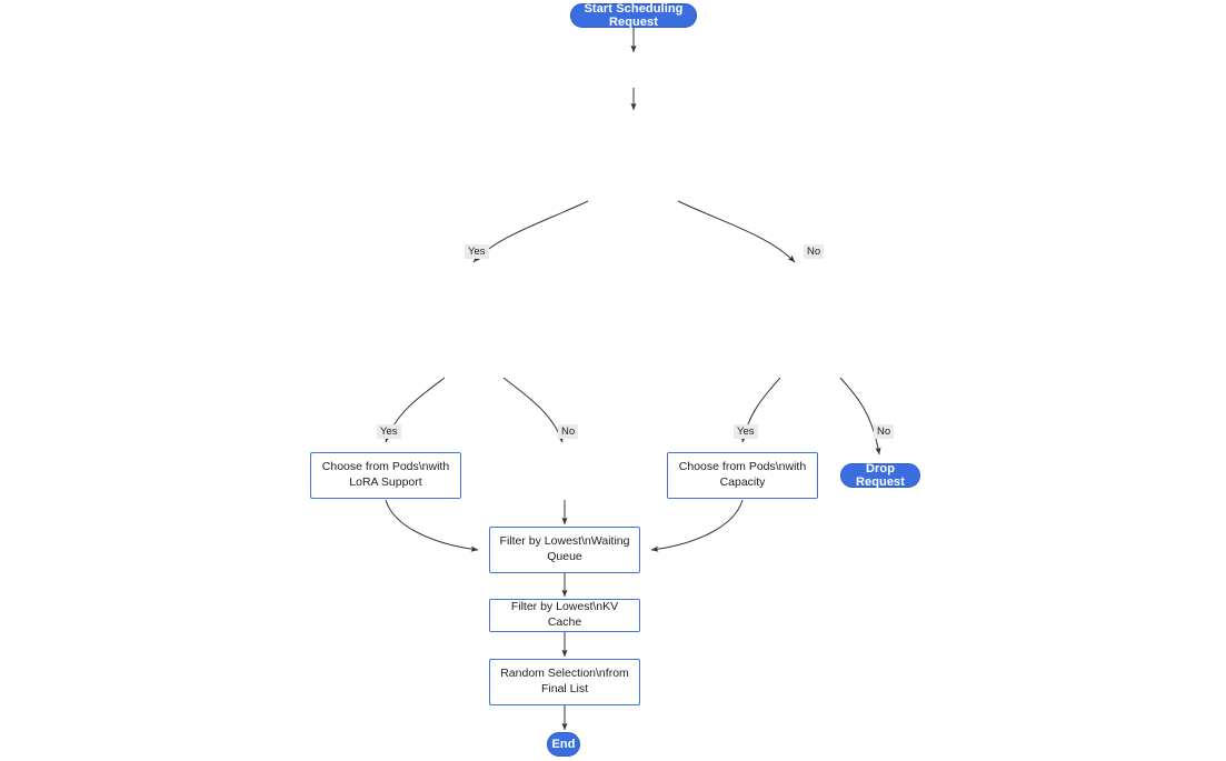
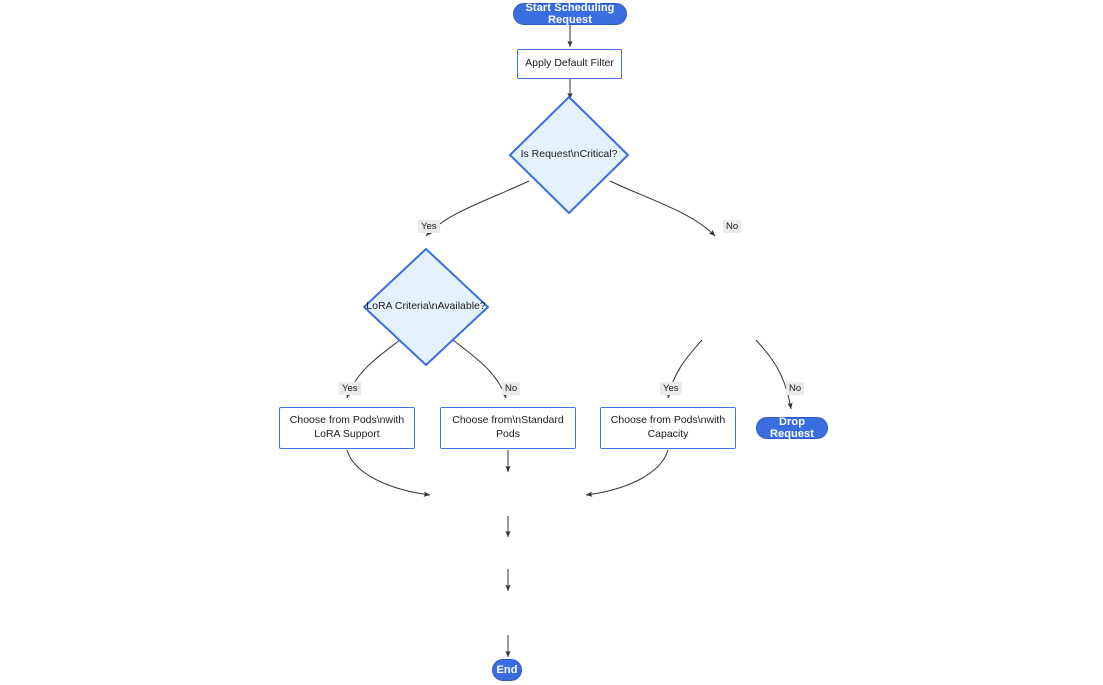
  Start Scheduling Request
+ Apply Default Filter
+ Is Request\nCritical?
+ LoRA Criteria\nAvailable?
  Choose from Pods\nwith
  LoRA Support
+ Choose from\nStandard
+ Pods
  Choose from Pods\nwith
  Capacity
  Drop Request
- Filter by Lowest\nWaiting
- Queue
- Filter by Lowest\nKV Cache
- Random Selection\nfrom
- Final List
  End
  Yes
  No
  Yes
  No
  Yes
  No
